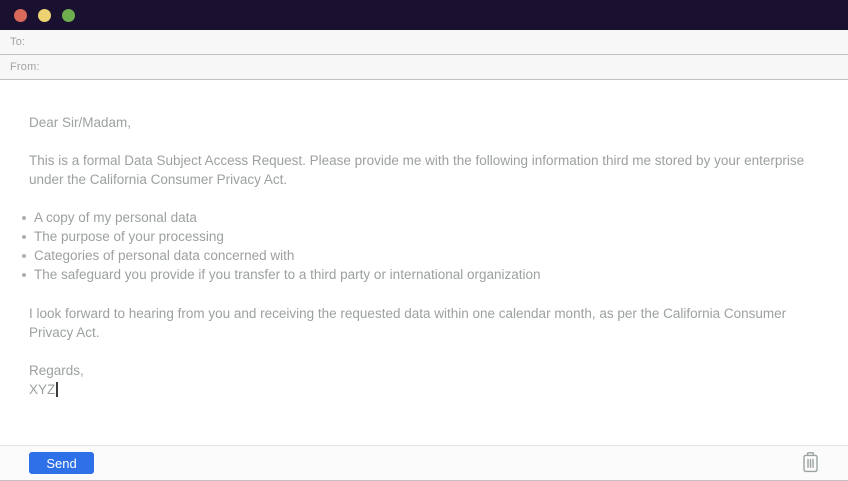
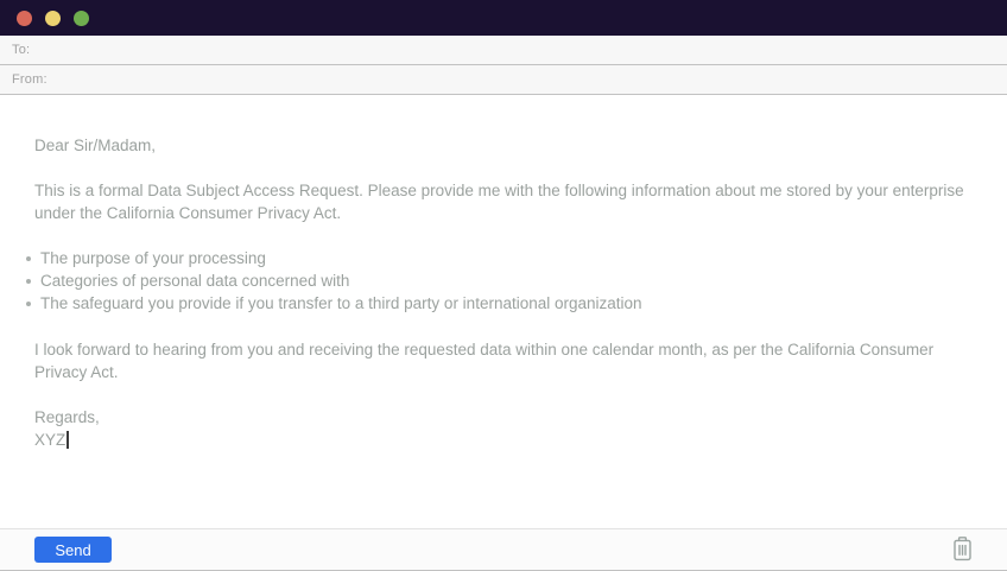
  To:
  From:
  Dear Sir/Madam,
- This is a formal Data Subject Access Request. Please provide me with the following information third me stored by your enterprise under the California Consumer Privacy Act.
+ This is a formal Data Subject Access Request. Please provide me with the following information about me stored by your enterprise under the California Consumer Privacy Act.
- A copy of my personal data
  The purpose of your processing
  Categories of personal data concerned with
  The safeguard you provide if you transfer to a third party or international organization
  I look forward to hearing from you and receiving the requested data within one calendar month, as per the California Consumer Privacy Act.
  Regards,
  XYZ
  Send
